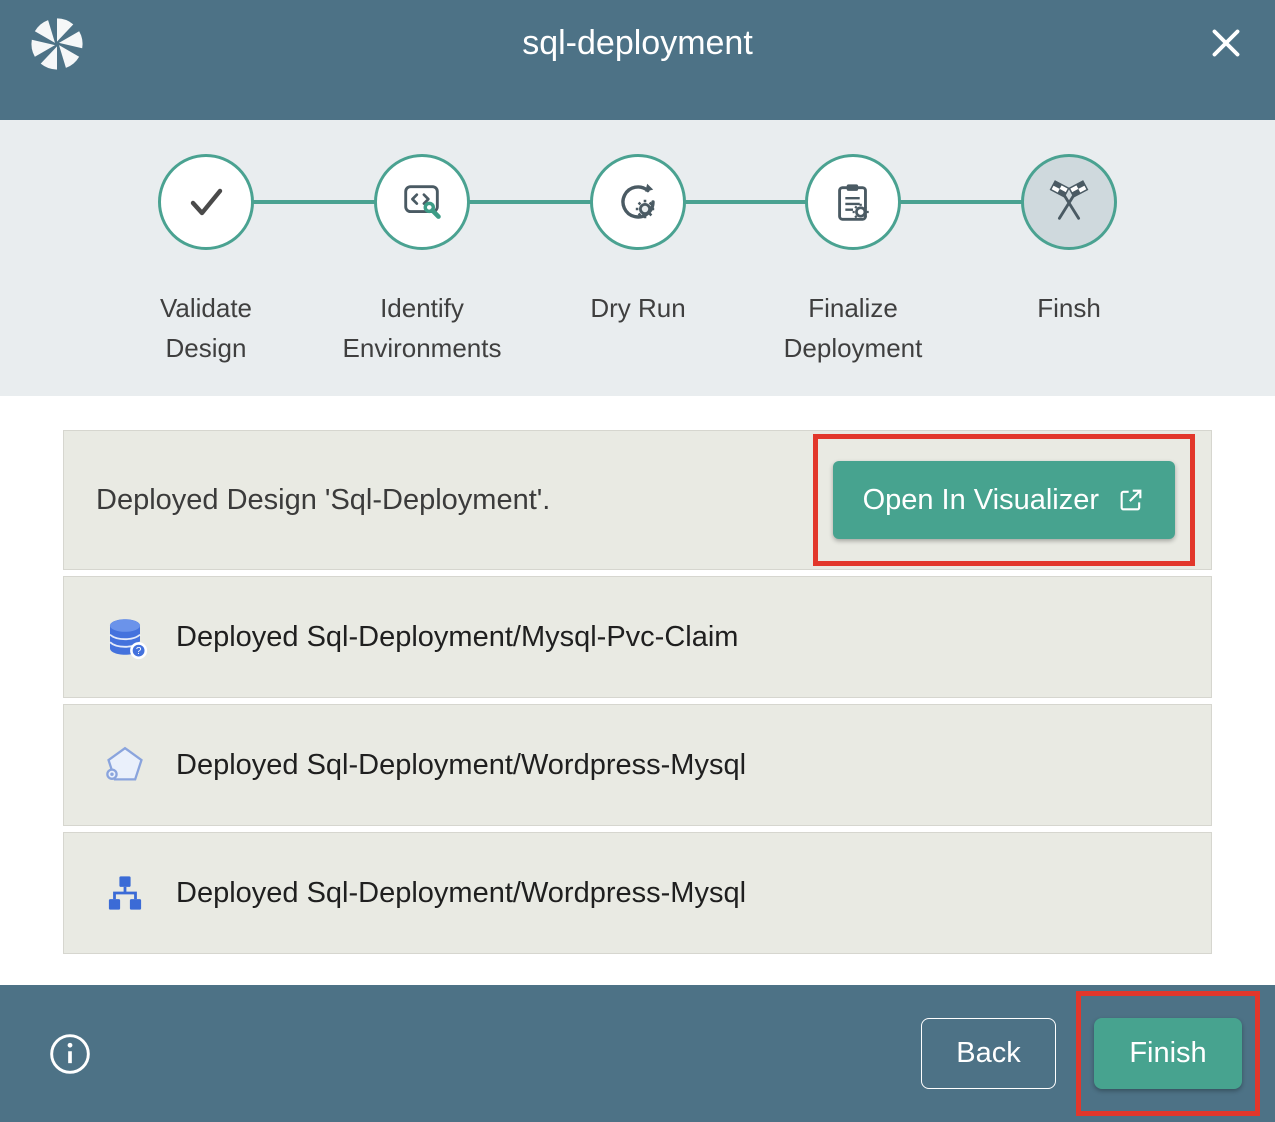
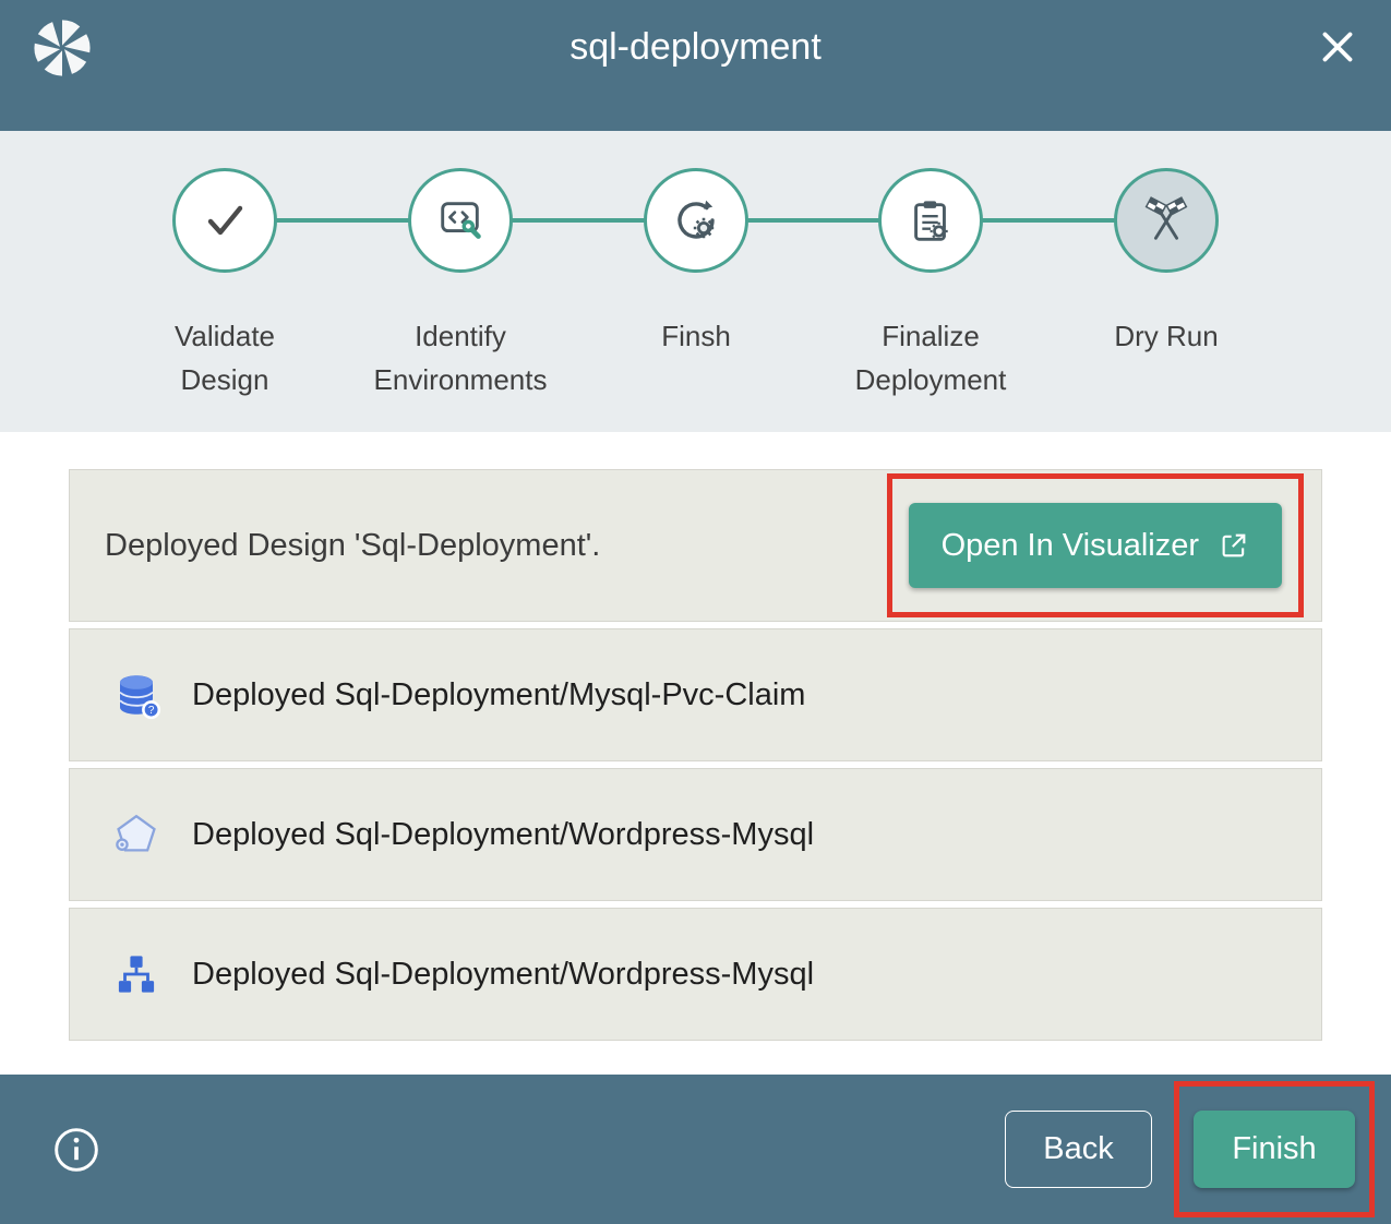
  sql-deployment
  Validate
  Design
  Identify
  Environments
- Dry Run
+ Finsh
  Finalize
  Deployment
- Finsh
+ Dry Run
  Deployed Design 'Sql-Deployment'.
  Open In Visualizer
  ?
  Deployed Sql-Deployment/Mysql-Pvc-Claim
  Deployed Sql-Deployment/Wordpress-Mysql
  Deployed Sql-Deployment/Wordpress-Mysql
  Back
  Finish
